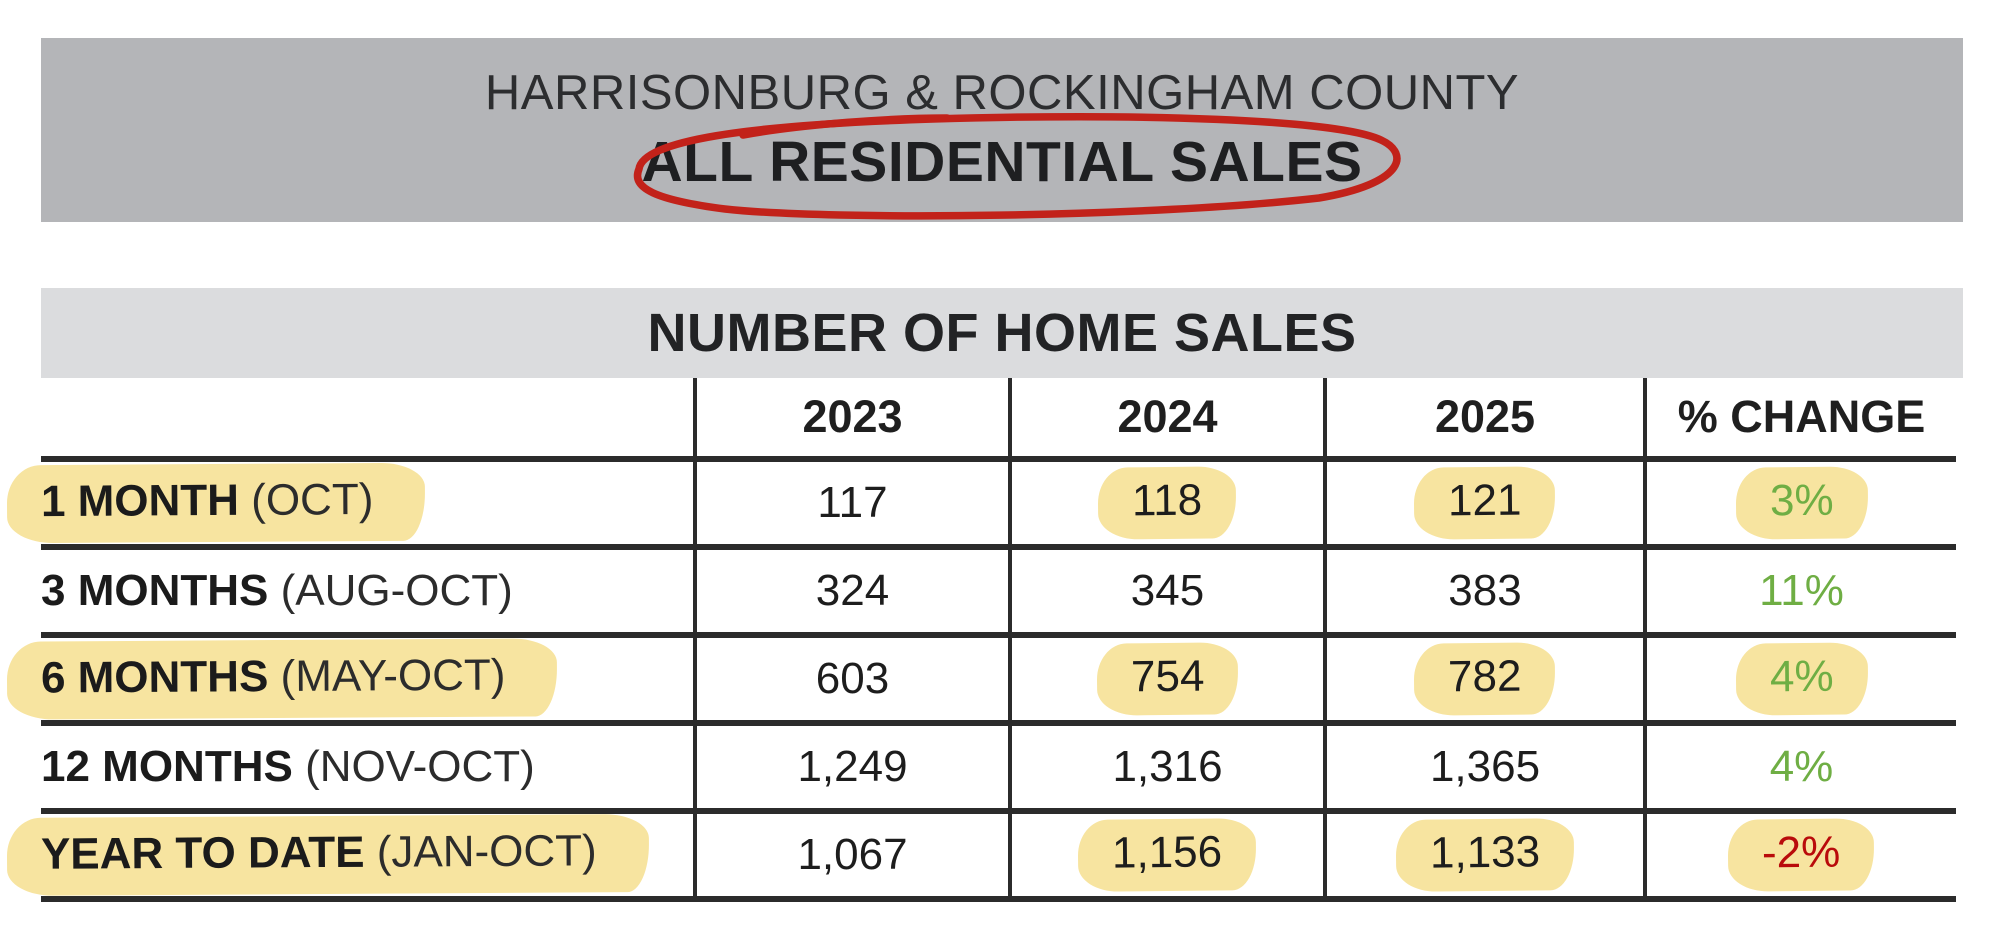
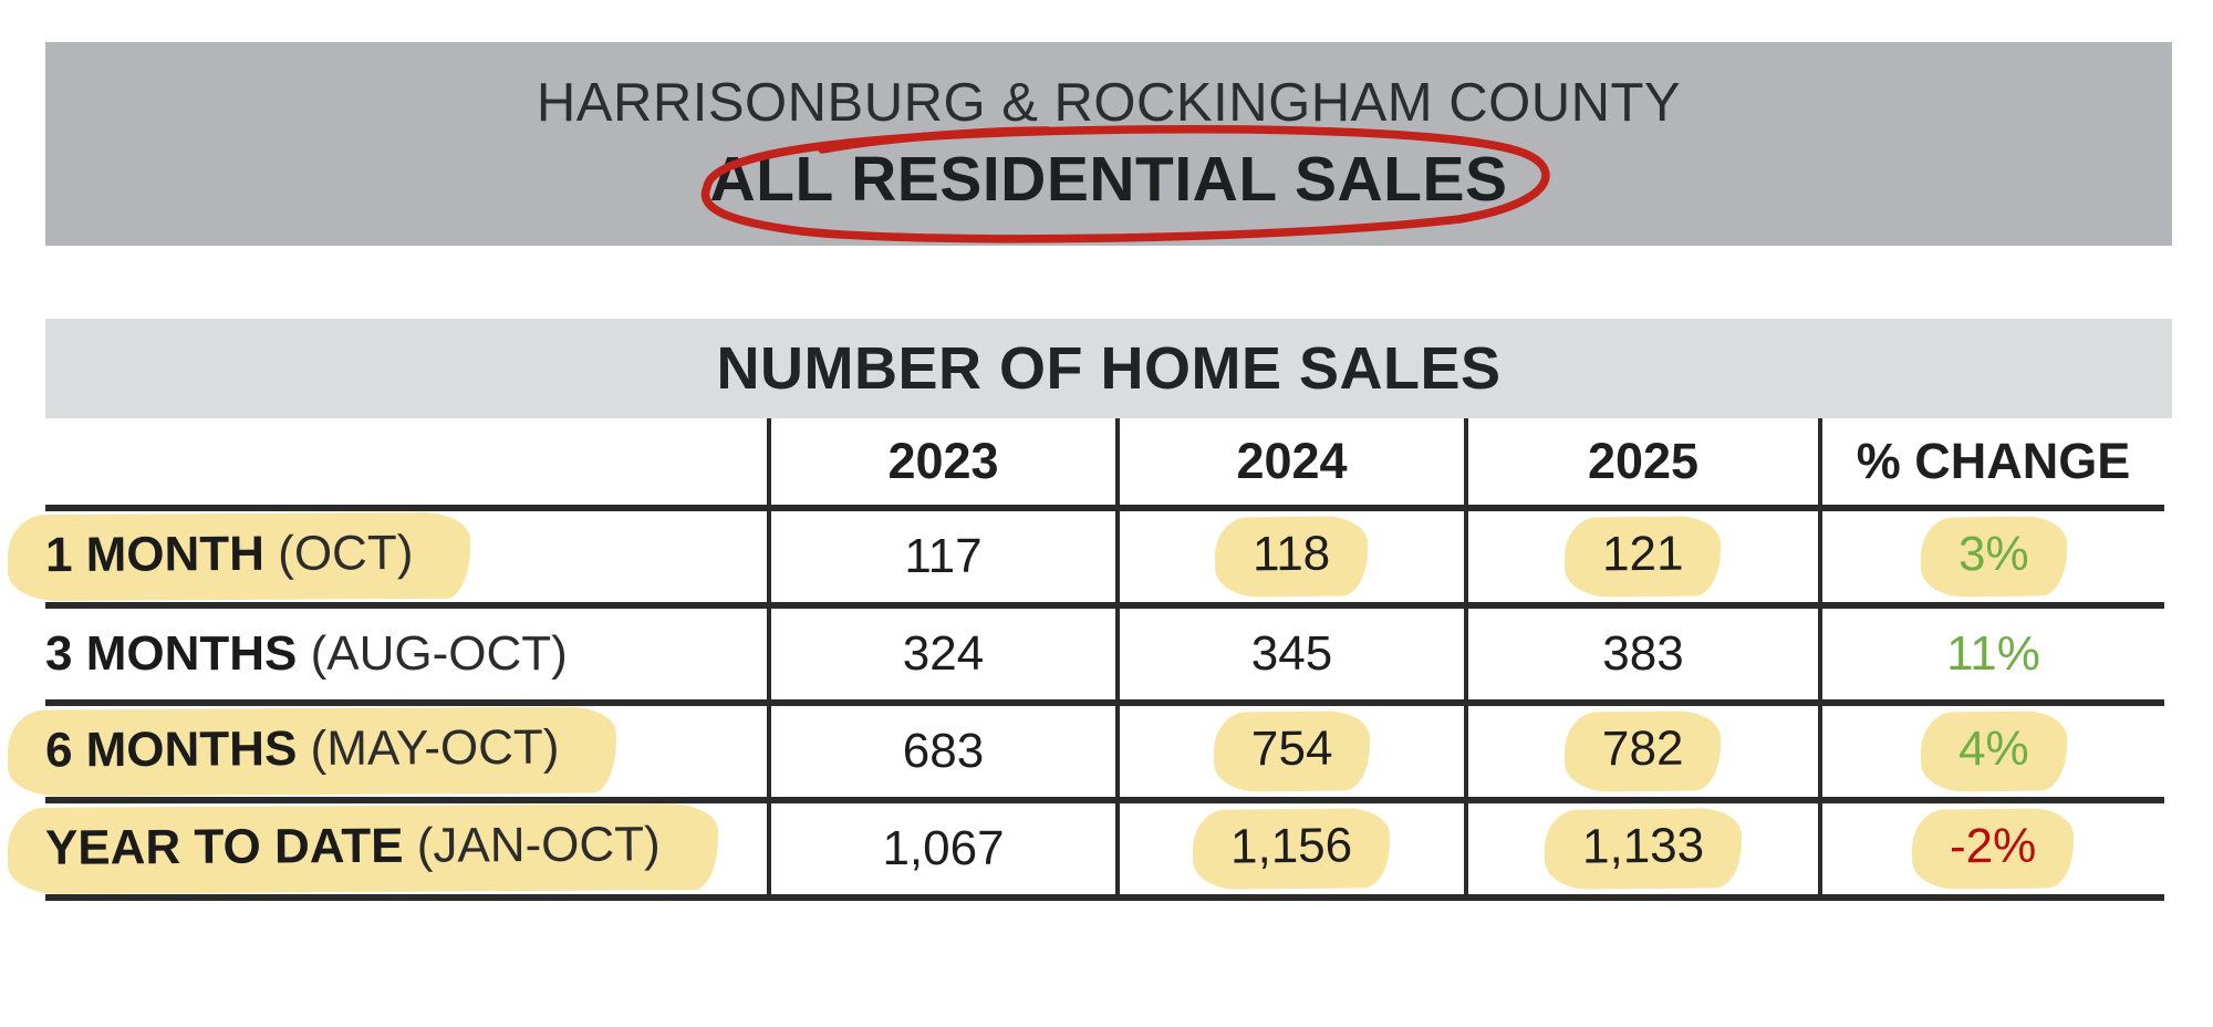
  HARRISONBURG & ROCKINGHAM COUNTY
  ALL RESIDENTIAL SALES
  NUMBER OF HOME SALES
  	2023	2024	2025	% CHANGE
  1 MONTH (OCT)	117	118	121	3%
  3 MONTHS (AUG-OCT)	324	345	383	11%
- 6 MONTHS (MAY-OCT)	603	754	782	4%
+ 6 MONTHS (MAY-OCT)	683	754	782	4%
- 12 MONTHS (NOV-OCT)	1,249	1,316	1,365	4%
  YEAR TO DATE (JAN-OCT)	1,067	1,156	1,133	-2%
